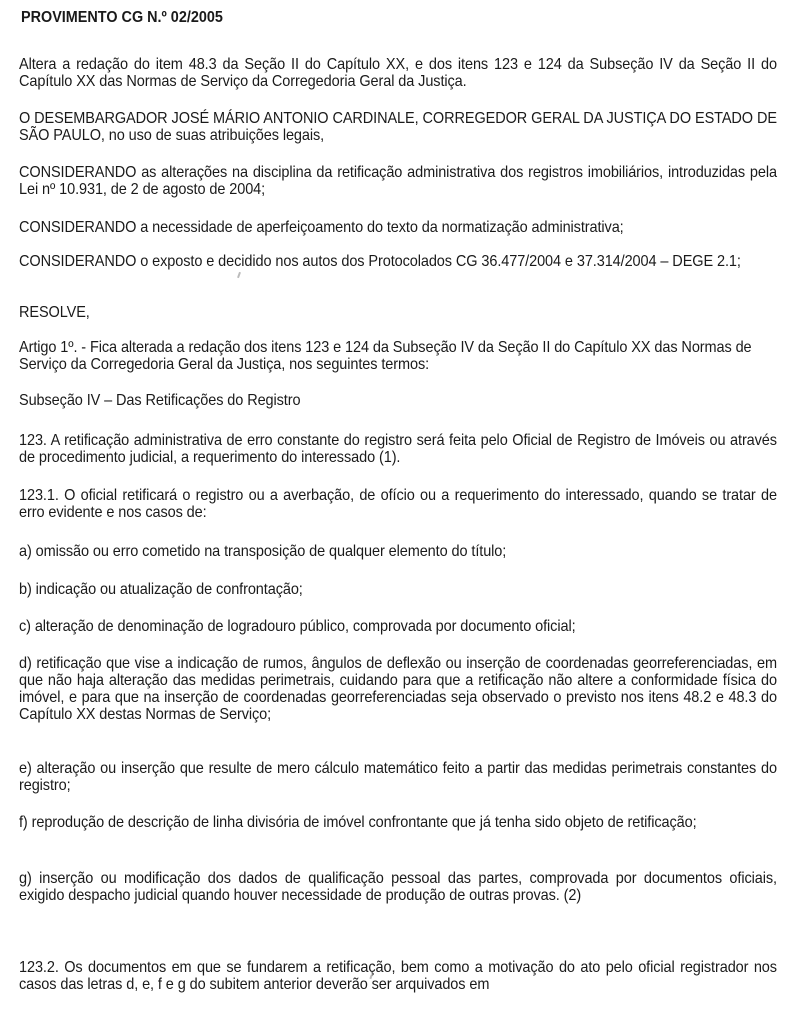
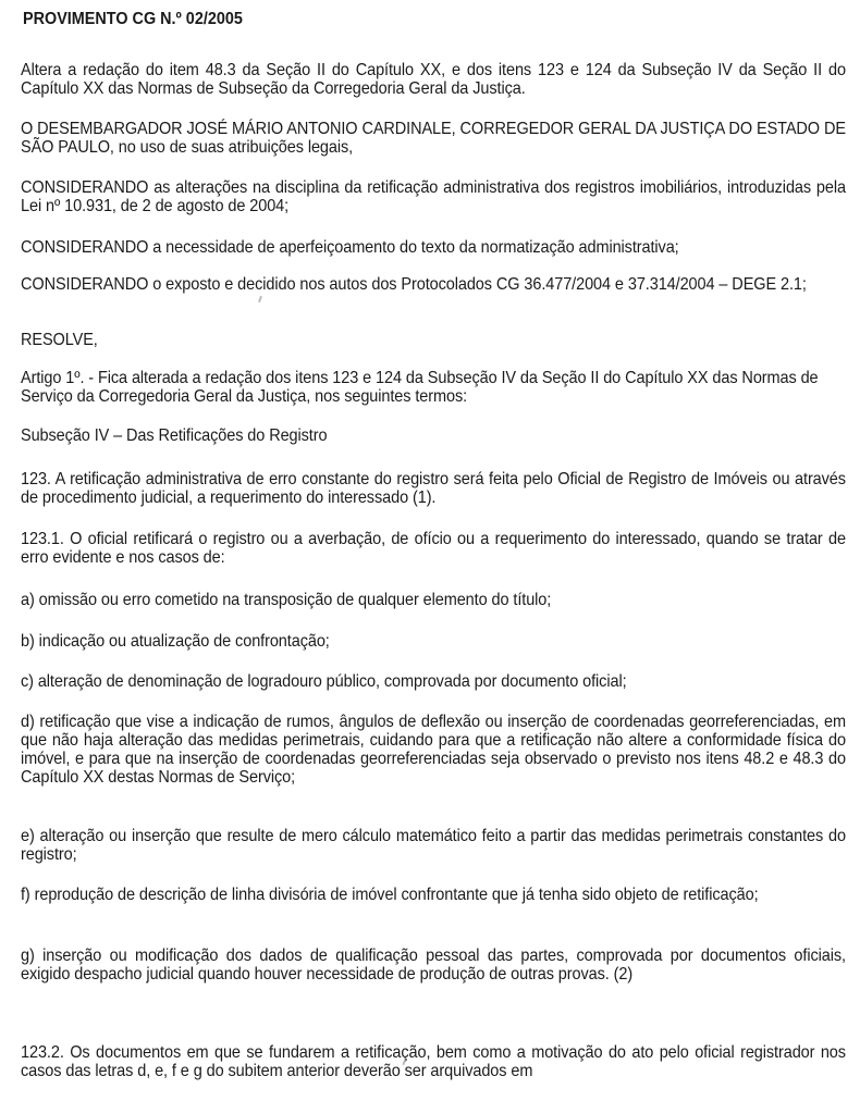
  PROVIMENTO CG N.º 02/2005
- Altera a redação do item 48.3 da Seção II do Capítulo XX, e dos itens 123 e 124 da Subseção IV da Seção II do Capítulo XX das Normas de Serviço da Corregedoria Geral da Justiça.
+ Altera a redação do item 48.3 da Seção II do Capítulo XX, e dos itens 123 e 124 da Subseção IV da Seção II do Capítulo XX das Normas de Subseção da Corregedoria Geral da Justiça.
  O DESEMBARGADOR JOSÉ MÁRIO ANTONIO CARDINALE, CORREGEDOR GERAL DA JUSTIÇA DO ESTADO DE SÃO PAULO, no uso de suas atribuições legais,
  CONSIDERANDO as alterações na disciplina da retificação administrativa dos registros imobiliários, introduzidas pela Lei nº 10.931, de 2 de agosto de 2004;
  CONSIDERANDO a necessidade de aperfeiçoamento do texto da normatização administrativa;
  CONSIDERANDO o exposto e decidido nos autos dos Protocolados CG 36.477/2004 e 37.314/2004 – DEGE 2.1;
  RESOLVE,
  Artigo 1º. - Fica alterada a redação dos itens 123 e 124 da Subseção IV da Seção II do Capítulo XX das Normas de Serviço da Corregedoria Geral da Justiça, nos seguintes termos:
  Subseção IV – Das Retificações do Registro
  123. A retificação administrativa de erro constante do registro será feita pelo Oficial de Registro de Imóveis ou através de procedimento judicial, a requerimento do interessado (1).
  123.1. O oficial retificará o registro ou a averbação, de ofício ou a requerimento do interessado, quando se tratar de erro evidente e nos casos de:
  a) omissão ou erro cometido na transposição de qualquer elemento do título;
  b) indicação ou atualização de confrontação;
  c) alteração de denominação de logradouro público, comprovada por documento oficial;
  d) retificação que vise a indicação de rumos, ângulos de deflexão ou inserção de coordenadas georreferenciadas, em que não haja alteração das medidas perimetrais, cuidando para que a retificação não altere a conformidade física do imóvel, e para que na inserção de coordenadas georreferenciadas seja observado o previsto nos itens 48.2 e 48.3 do Capítulo XX destas Normas de Serviço;
  e) alteração ou inserção que resulte de mero cálculo matemático feito a partir das medidas perimetrais constantes do registro;
  f) reprodução de descrição de linha divisória de imóvel confrontante que já tenha sido objeto de retificação;
  g) inserção ou modificação dos dados de qualificação pessoal das partes, comprovada por documentos oficiais, exigido despacho judicial quando houver necessidade de produção de outras provas. (2)
  123.2. Os documentos em que se fundarem a retificação, bem como a motivação do ato pelo oficial registrador nos casos das letras d, e, f e g do subitem anterior deverão ser arquivados em
